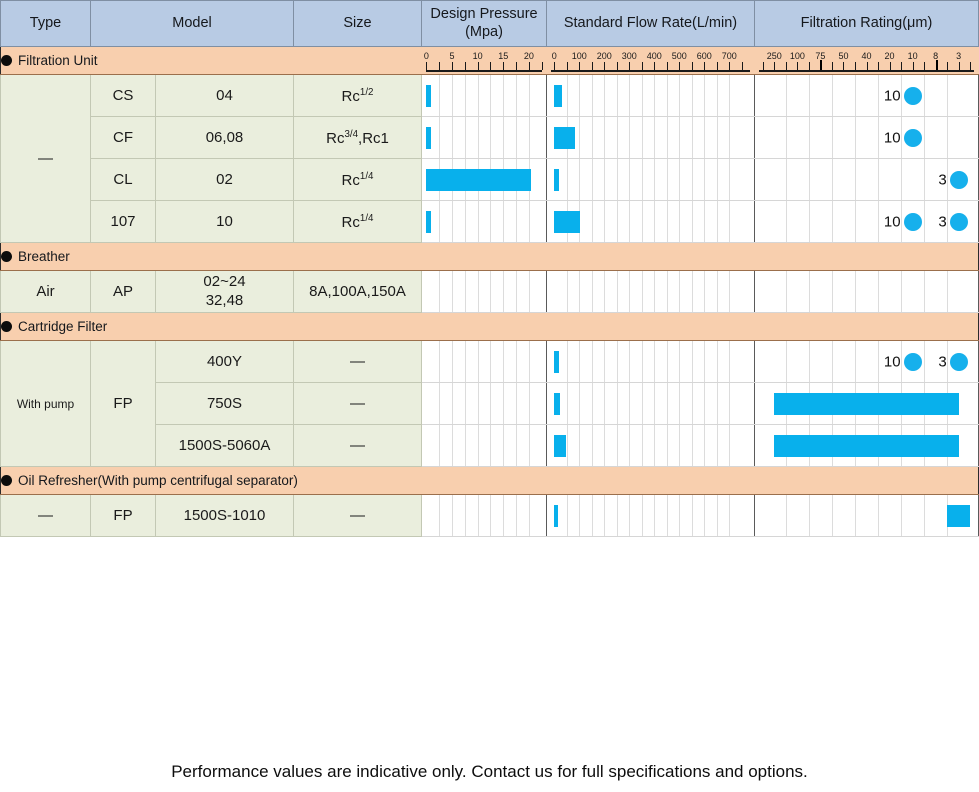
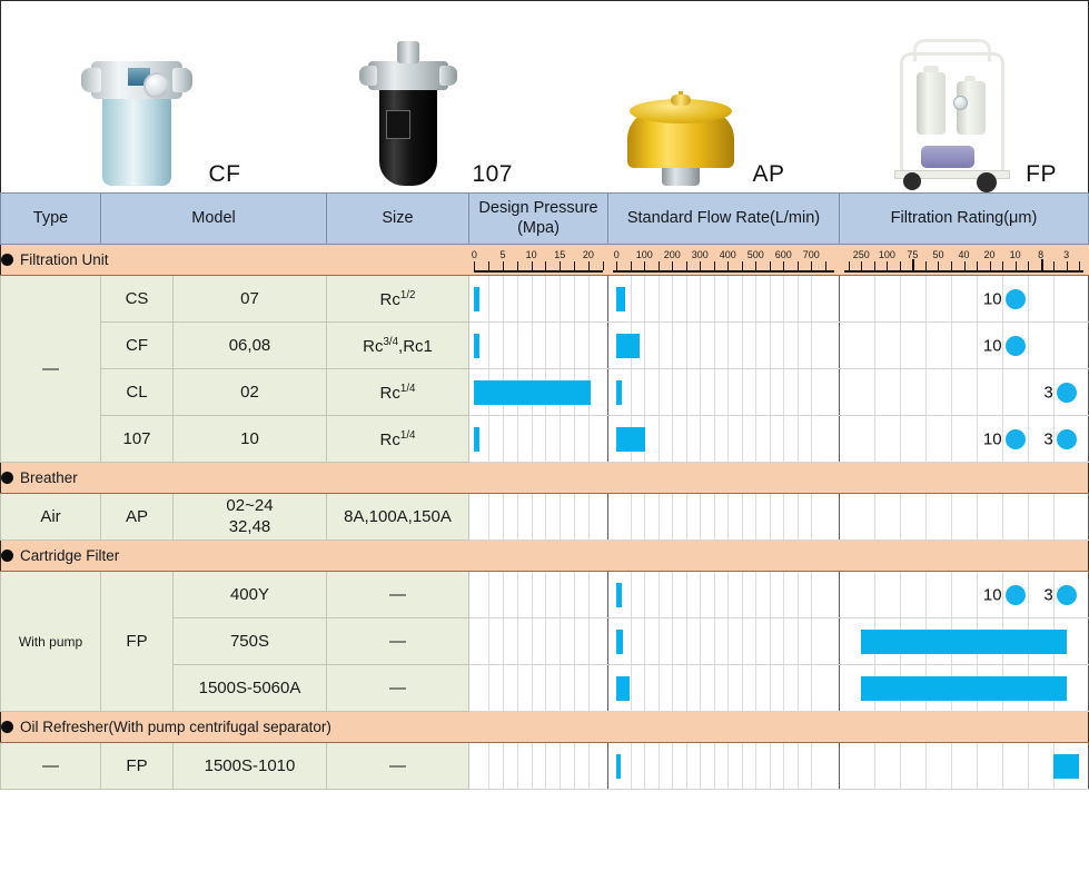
+ CF
+ 107
+ AP
+ FP
  Type	Model	Size	Design Pressure (Mpa)	Standard Flow Rate(L/min)	Filtration Rating(μm)
  Filtration Unit	0 5 10 15 20	0 100 200 300 400 500 600 700	250 100 75 50 40 20 10 8 3
- —	CS	04	Rc1/2			10
+ —	CS	07	Rc1/2			10
  CF	06,08	Rc3/4,Rc1			10
  CL	02	Rc1/4			3
  107	10	Rc1/4			10 3
  Breather
  Air	AP	02~24 32,48	8A,100A,150A
  Cartridge Filter
  With pump	FP	400Y	—			10 3
  750S	—
  1500S-5060A	—
  Oil Refresher(With pump centrifugal separator)
  —	FP	1500S-1010	—
- Performance values are indicative only. Contact us for full specifications and options.
